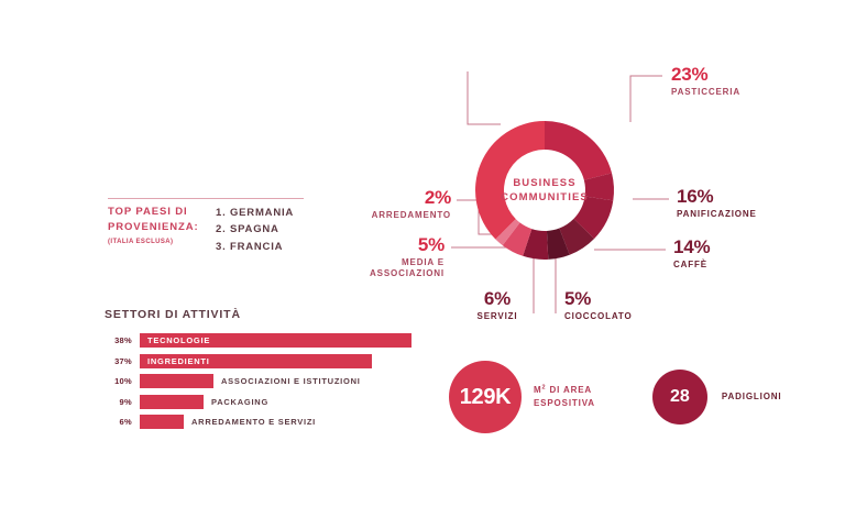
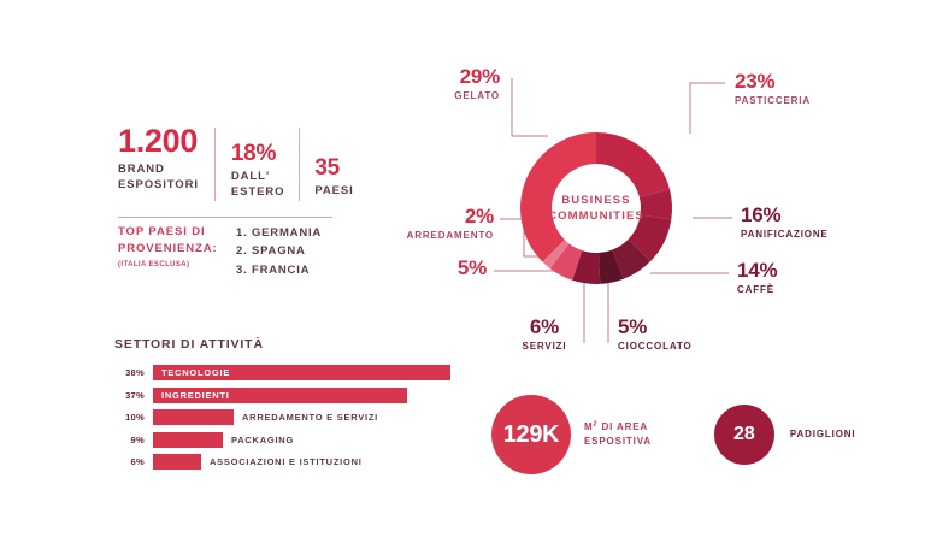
+ 1.200
+ BRAND
+ ESPOSITORI
+ 18%
+ DALL'
+ ESTERO
+ 35
+ PAESI
  TOP PAESI DI
  PROVENIENZA:
  1. GERMANIA
  2. SPAGNA
  3. FRANCIA
  SETTORI DI ATTIVITÀ
  38%
  TECNOLOGIE
  37%
  INGREDIENTI
  10%
- ASSOCIAZIONI E ISTITUZIONI
+ ARREDAMENTO E SERVIZI
  9%
  PACKAGING
  6%
- ARREDAMENTO E SERVIZI
+ ASSOCIAZIONI E ISTITUZIONI
  BUSINESS
  COMMUNITIES
+ 29%
+ GELATO
  23%
  PASTICCERIA
  16%
  PANIFICAZIONE
  14%
  CAFFÈ
  2%
  ARREDAMENTO
  5%
- MEDIA E
- ASSOCIAZIONI
  6%
  SERVIZI
  5%
  CIOCCOLATO
  129K
  M DI AREA
  ESPOSITIVA
  28
  PADIGLIONI
